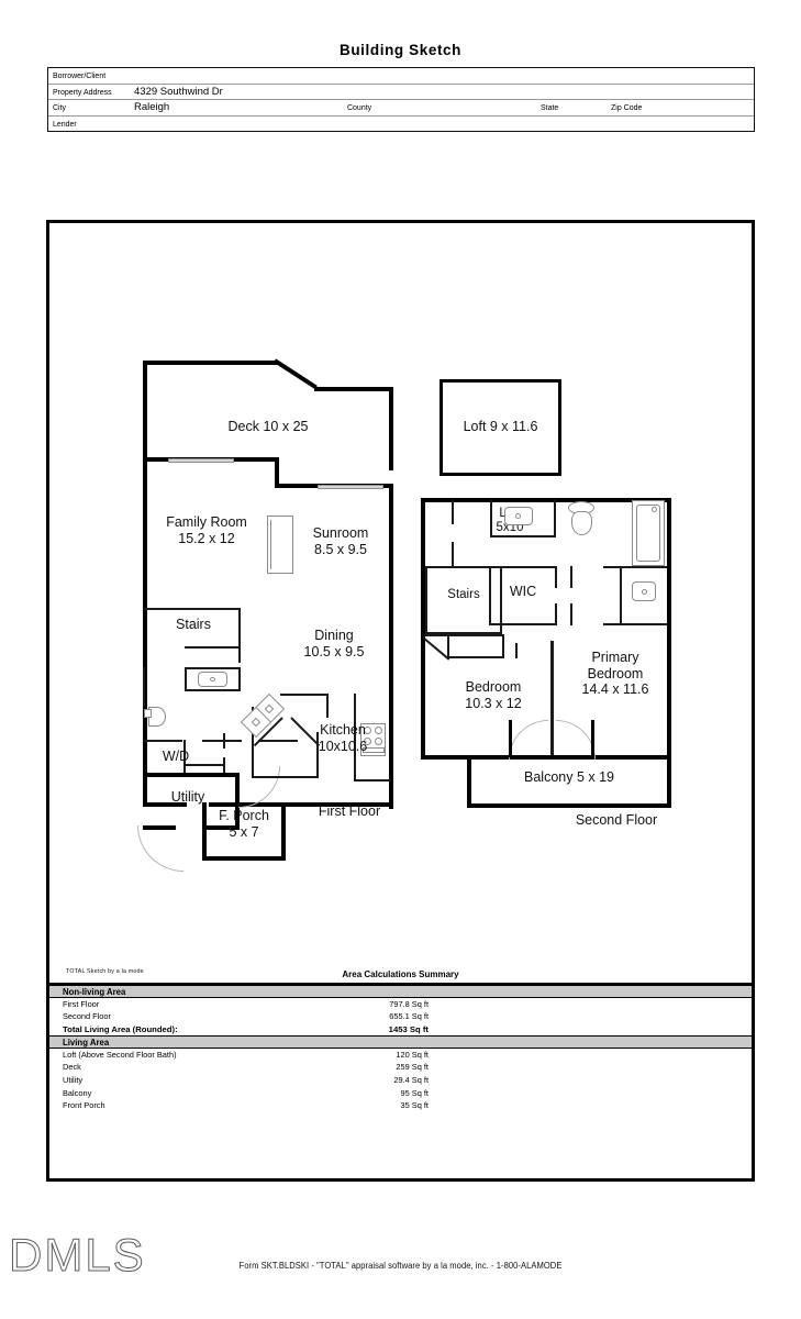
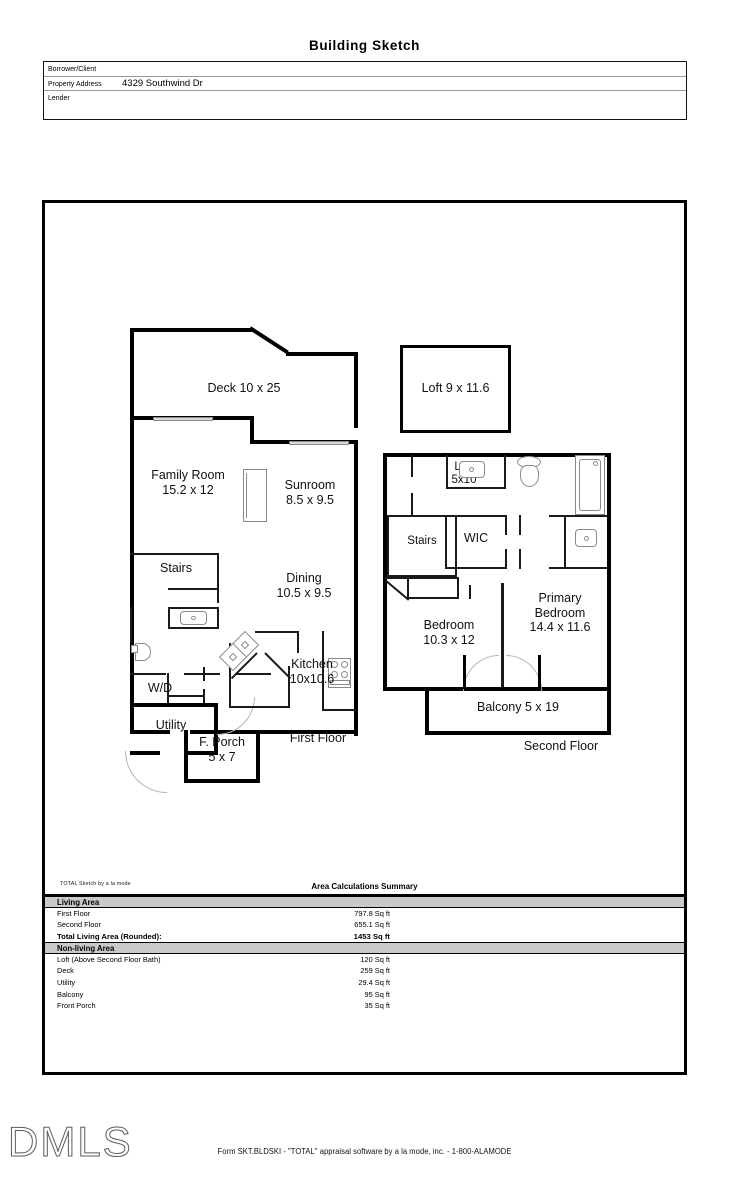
  Building Sketch
  Borrower/Client
  Property Address
  4329 Southwind Dr
- City
- Raleigh
- County
- State
- Zip Code
  Lender
  Deck 10 x 25
  Family Room
  15.2 x 12
  Sunroom
  8.5 x 9.5
  Stairs
  W/D
  Utility
  F. Porch
  5 x 7
  Dining
  10.5 x 9.5
  Kitchen
  10x10.6
  First Floor
  Loft 9 x 11.6
  5x10
  WIC
  Stairs
  Bedroom
  10.3 x 12
  Primary
  Bedroom
  14.4 x 11.6
  Balcony 5 x 19
  Second Floor
  Area Calculations Summary
- Non-living Area
+ Living Area
  First Floor
  797.8 Sq ft
  Second Floor
  655.1 Sq ft
  Total Living Area (Rounded):
  1453 Sq ft
- Living Area
+ Non-living Area
  Loft (Above Second Floor Bath)
  120 Sq ft
  Deck
  259 Sq ft
  Utility
  29.4 Sq ft
  Balcony
  95 Sq ft
  Front Porch
  35 Sq ft
  DMLS
  Form SKT.BLDSKI - "TOTAL" appraisal software by a la mode, inc. - 1-800-ALAMODE
